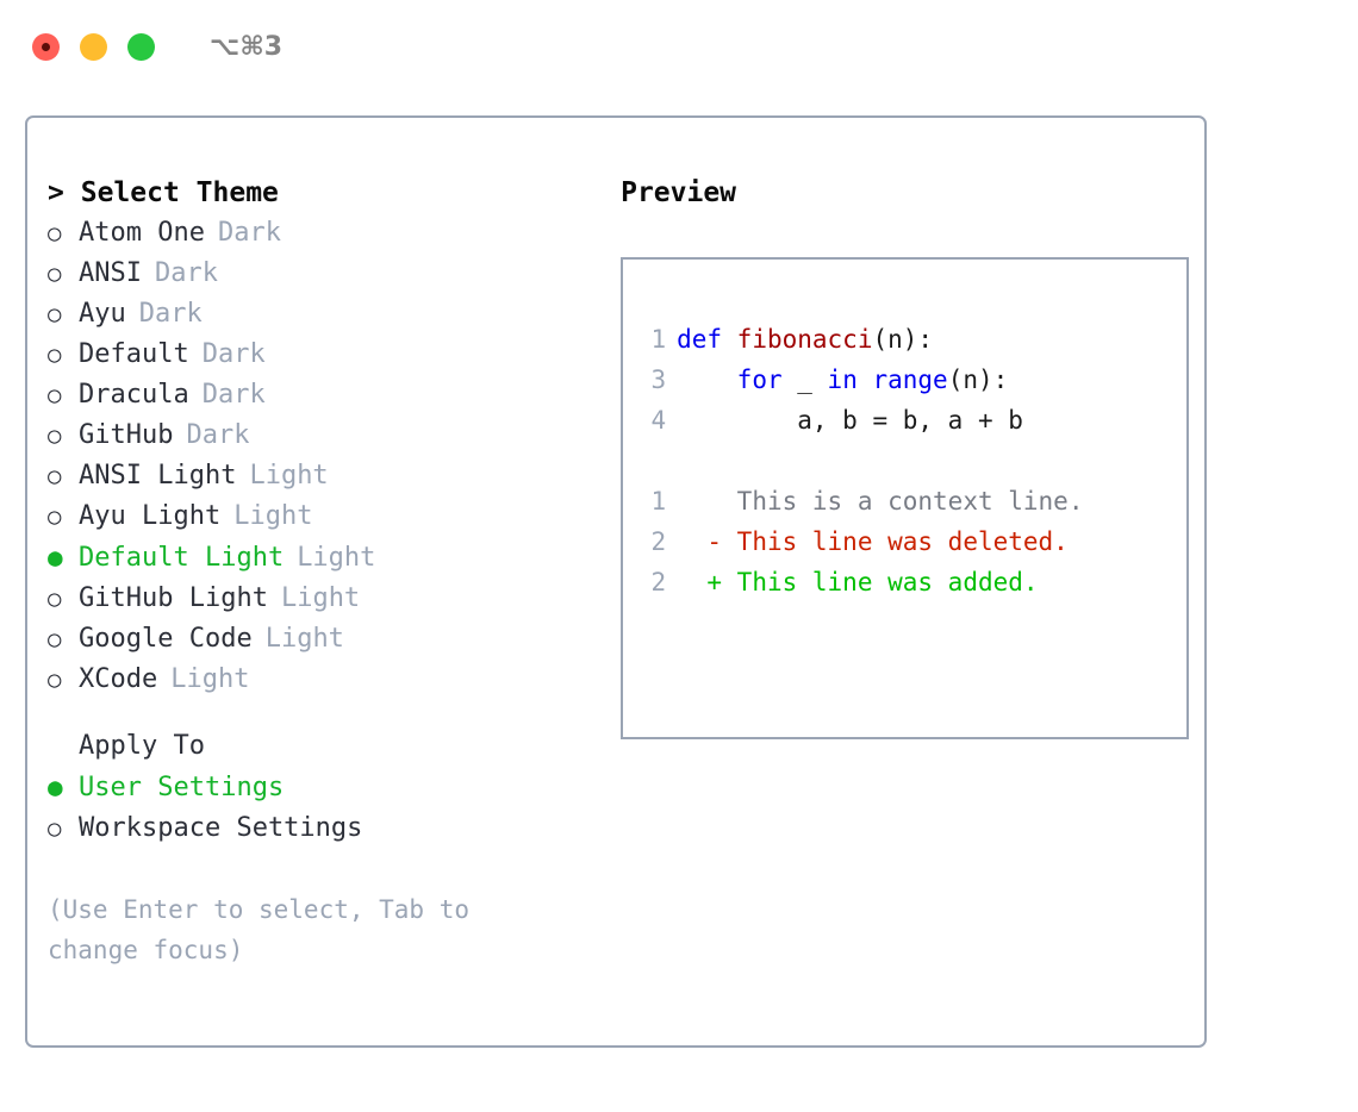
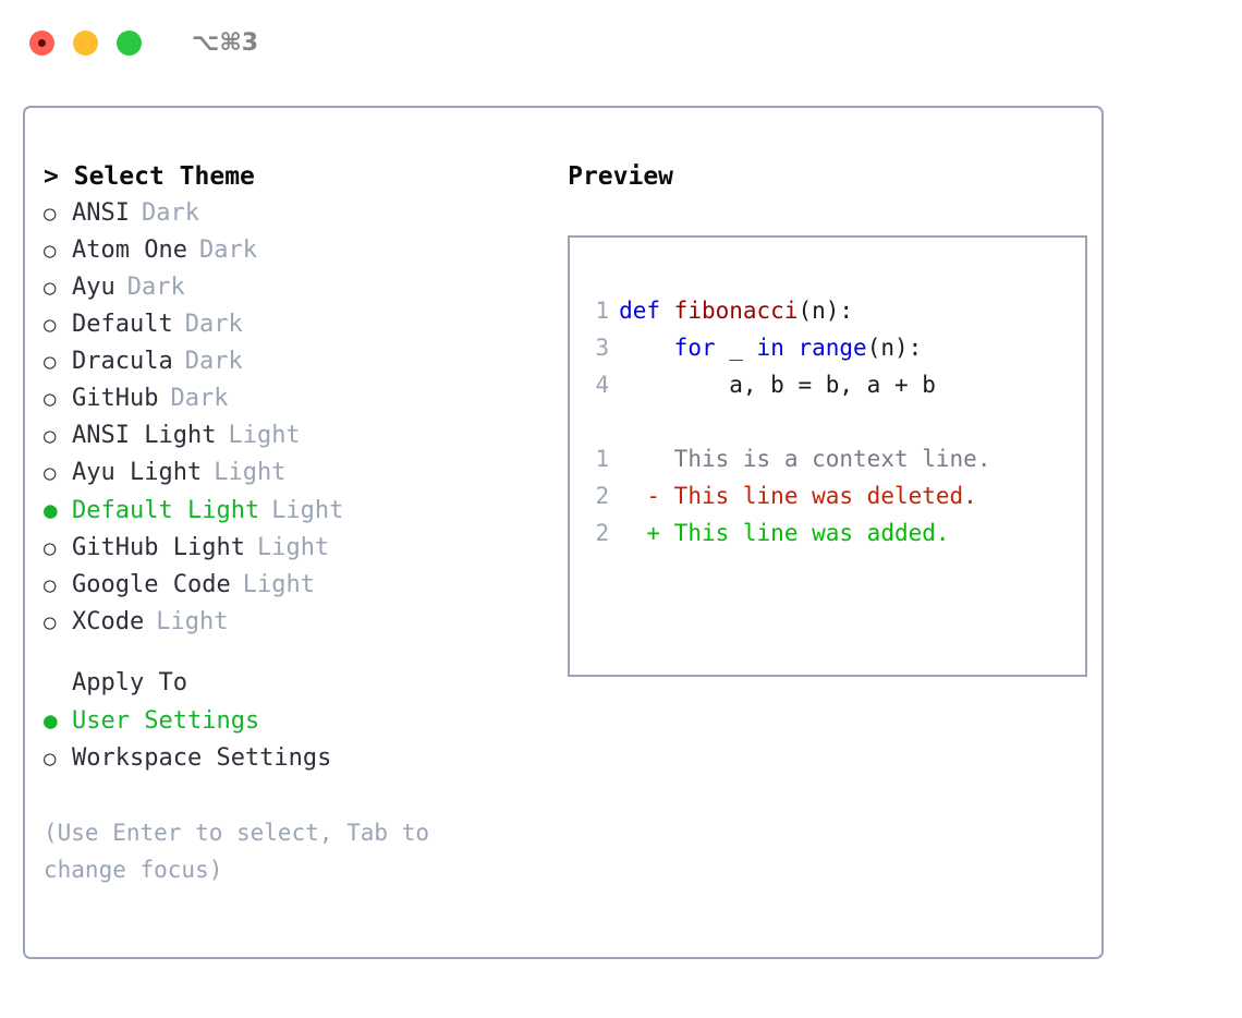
  ⌥⌘3
  > Select Theme
  ○
- Atom One
+ ANSI
  Dark
  ○
- ANSI
+ Atom One
  Dark
  ○
  Ayu
  Dark
  ○
  Default
  Dark
  ○
  Dracula
  Dark
  ○
  GitHub
  Dark
  ○
  ANSI Light
  Light
  ○
  Ayu Light
  Light
  ●
  Default Light
  Light
  ○
  GitHub Light
  Light
  ○
  Google Code
  Light
  ○
  XCode
  Light
  Apply To
  ●
  User Settings
  ○
  Workspace Settings
  (Use Enter to select, Tab to change focus)
  Preview
  1 def fibonacci(n):
  3 for _ in range(n):
  4 a, b = b, a + b
  1 This is a context line.
  2 - This line was deleted.
  2 + This line was added.
